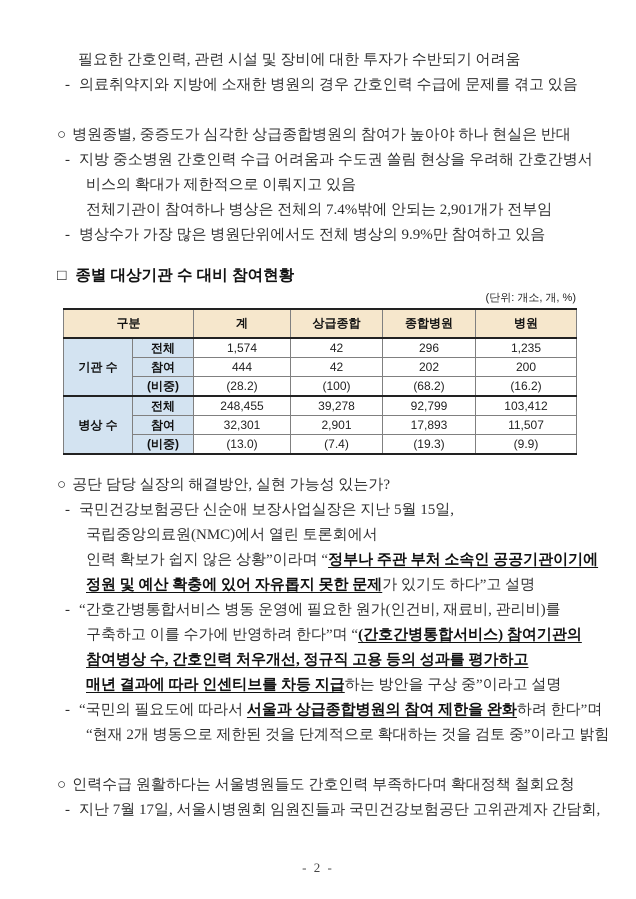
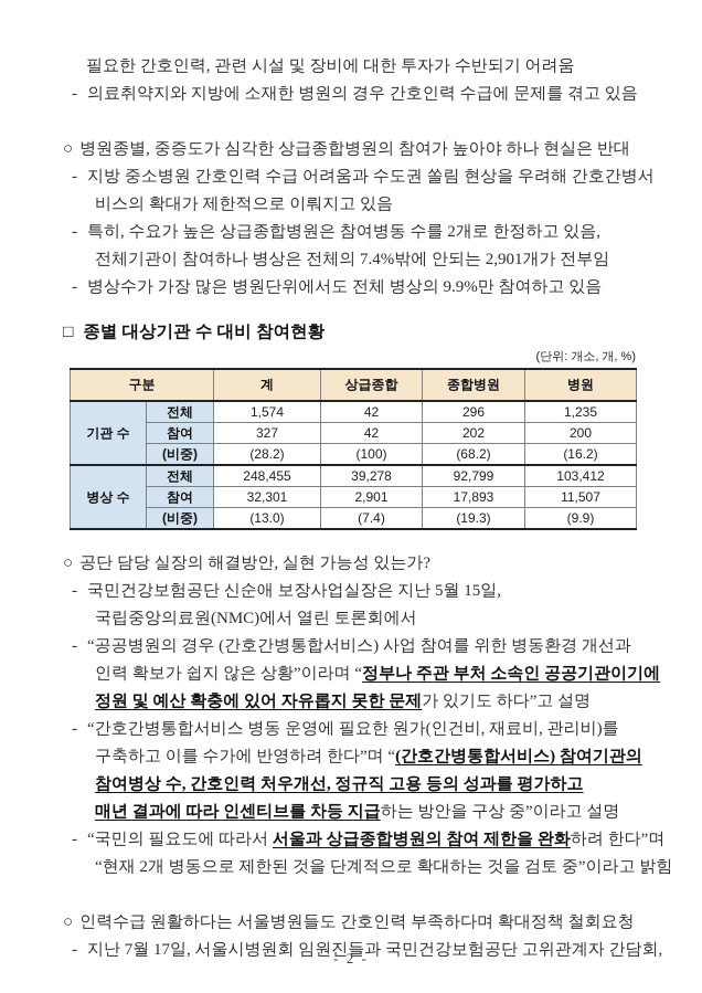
  필요한 간호인력, 관련 시설 및 장비에 대한 투자가 수반되기 어려움
  - 의료취약지와 지방에 소재한 병원의 경우 간호인력 수급에 문제를 겪고 있음
  ○ 병원종별, 중증도가 심각한 상급종합병원의 참여가 높아야 하나 현실은 반대
  - 지방 중소병원 간호인력 수급 어려움과 수도권 쏠림 현상을 우려해 간호간병서
  비스의 확대가 제한적으로 이뤄지고 있음
+ - 특히, 수요가 높은 상급종합병원은 참여병동 수를 2개로 한정하고 있음,
  전체기관이 참여하나 병상은 전체의 7.4%밖에 안되는 2,901개가 전부임
  - 병상수가 가장 많은 병원단위에서도 전체 병상의 9.9%만 참여하고 있음
  □ 종별 대상기관 수 대비 참여현황
  (단위: 개소, 개, %)
  구분	계	상급종합	종합병원	병원
  기관 수	전체	1,574	42	296	1,235
- 참여	444	42	202	200
+ 참여	327	42	202	200
  (비중)	(28.2)	(100)	(68.2)	(16.2)
  병상 수	전체	248,455	39,278	92,799	103,412
  참여	32,301	2,901	17,893	11,507
  (비중)	(13.0)	(7.4)	(19.3)	(9.9)
  ○ 공단 담당 실장의 해결방안, 실현 가능성 있는가?
  - 국민건강보험공단 신순애 보장사업실장은 지난 5월 15일,
  국립중앙의료원(NMC)에서 열린 토론회에서
+ - “공공병원의 경우 (간호간병통합서비스) 사업 참여를 위한 병동환경 개선과
  인력 확보가 쉽지 않은 상황”이라며 “정부나 주관 부처 소속인 공공기관이기에
  정원 및 예산 확충에 있어 자유롭지 못한 문제가 있기도 하다”고 설명
  - “간호간병통합서비스 병동 운영에 필요한 원가(인건비, 재료비, 관리비)를
  구축하고 이를 수가에 반영하려 한다”며 “(간호간병통합서비스) 참여기관의
  참여병상 수, 간호인력 처우개선, 정규직 고용 등의 성과를 평가하고
  매년 결과에 따라 인센티브를 차등 지급하는 방안을 구상 중”이라고 설명
  - “국민의 필요도에 따라서 서울과 상급종합병원의 참여 제한을 완화하려 한다”며
  “현재 2개 병동으로 제한된 것을 단계적으로 확대하는 것을 검토 중”이라고 밝힘
  ○ 인력수급 원활하다는 서울병원들도 간호인력 부족하다며 확대정책 철회요청
  - 지난 7월 17일, 서울시병원회 임원진들과 국민건강보험공단 고위관계자 간담회,
  - 2 -
